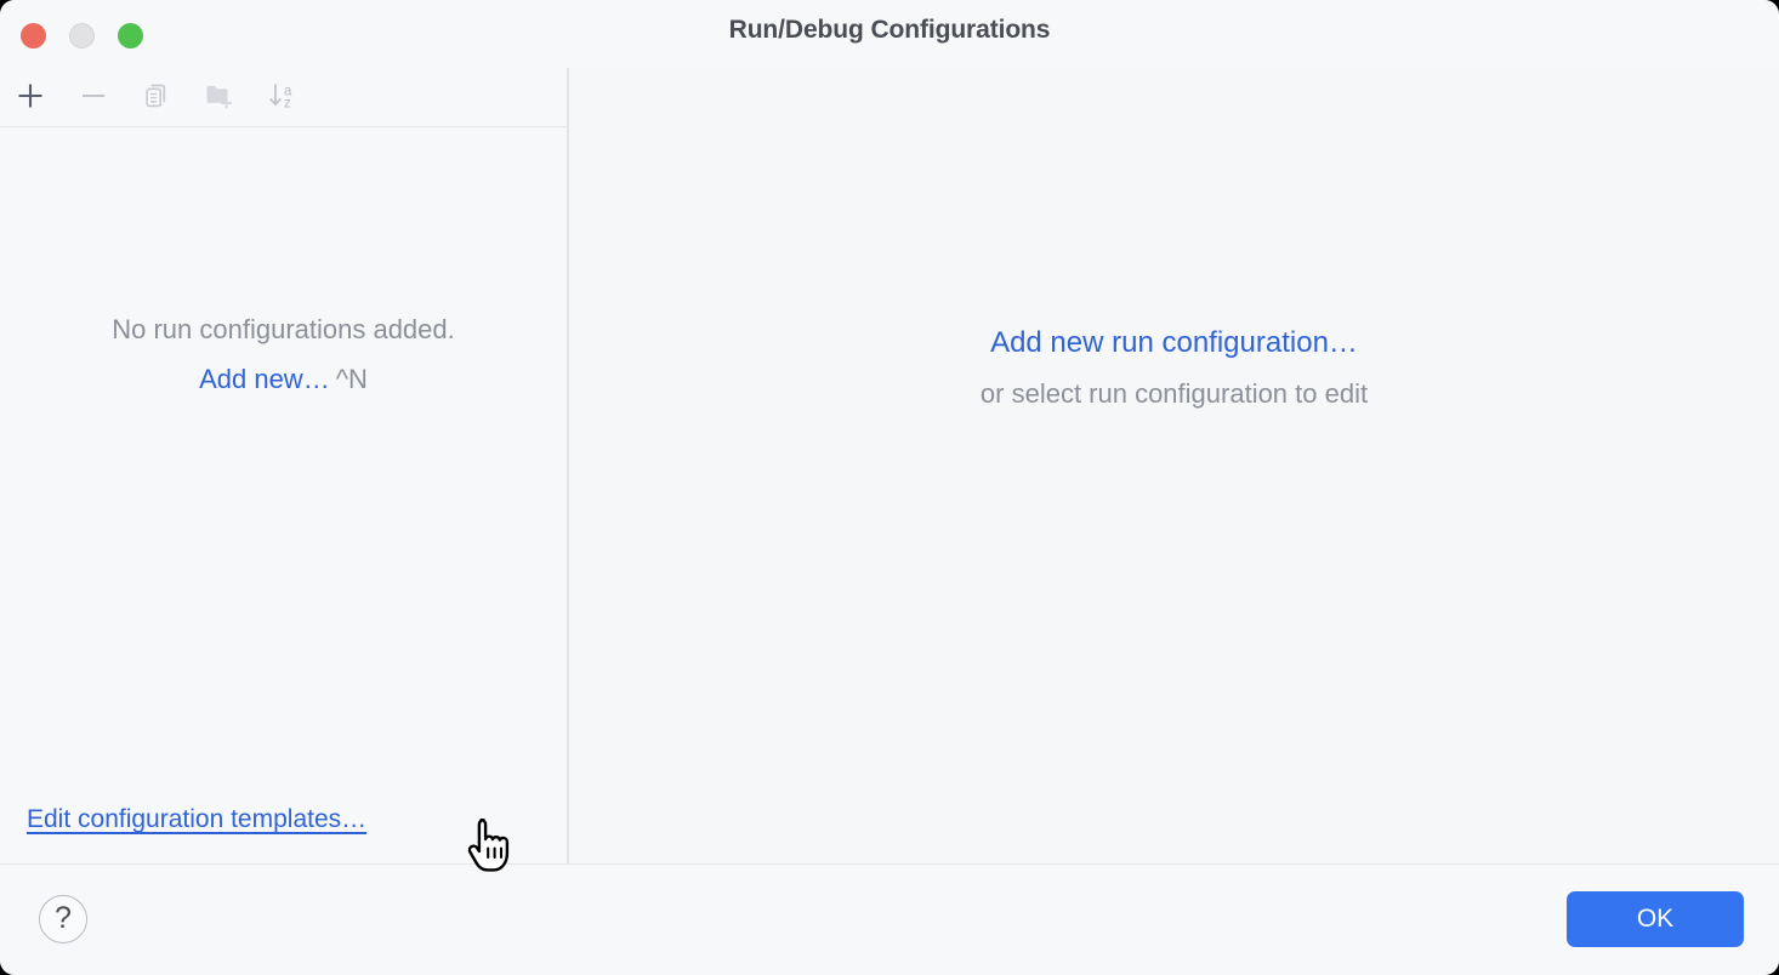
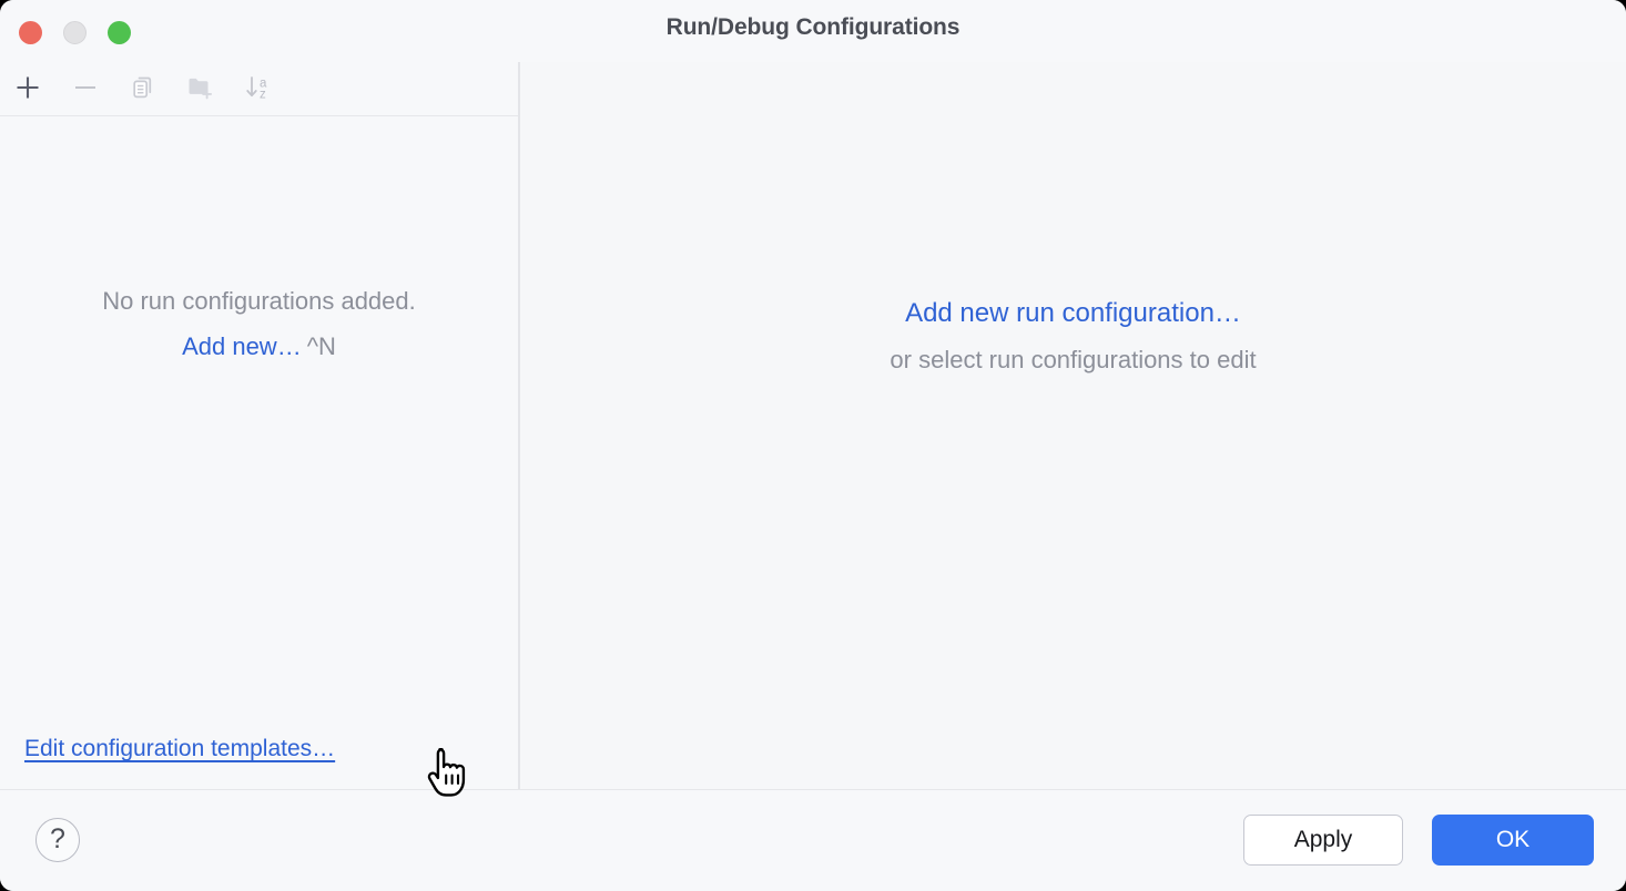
  Run/Debug Configurations
  a
  z
  No run configurations added.
  Add new… ^N
  Edit configuration templates…
  Add new run configuration…
- or select run configuration to edit
+ or select run configurations to edit
  ?
+ Apply
  OK
